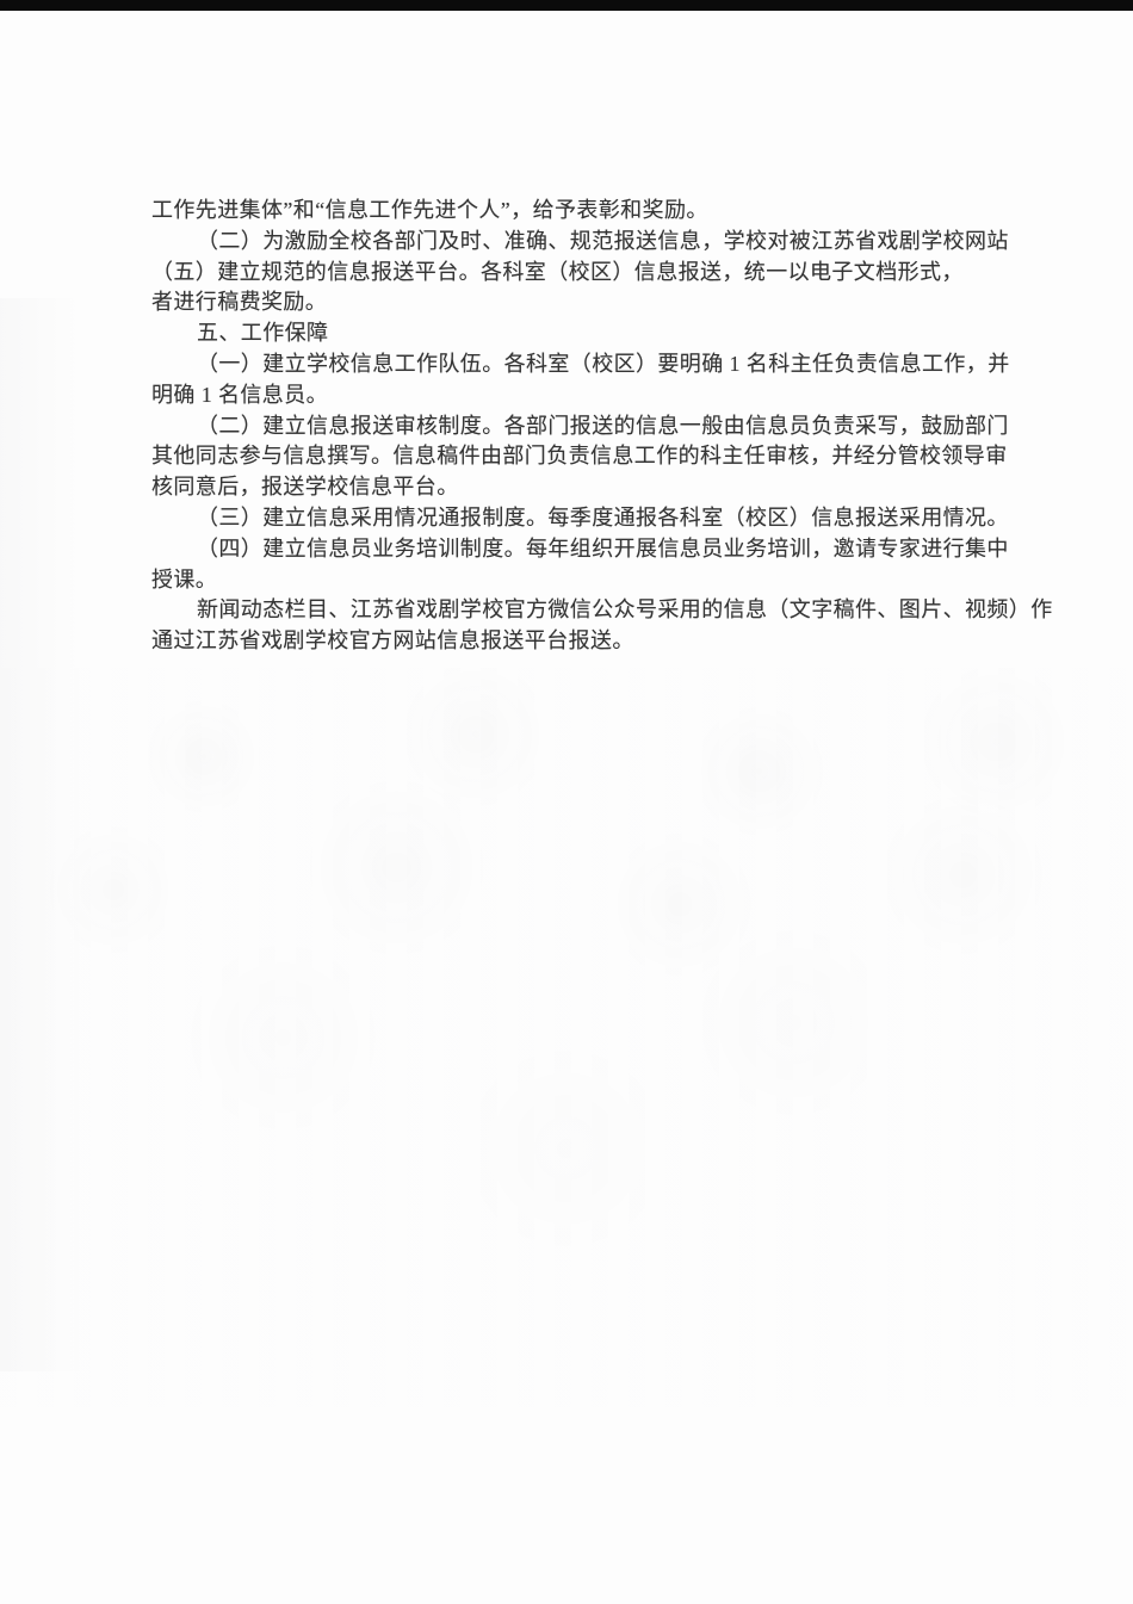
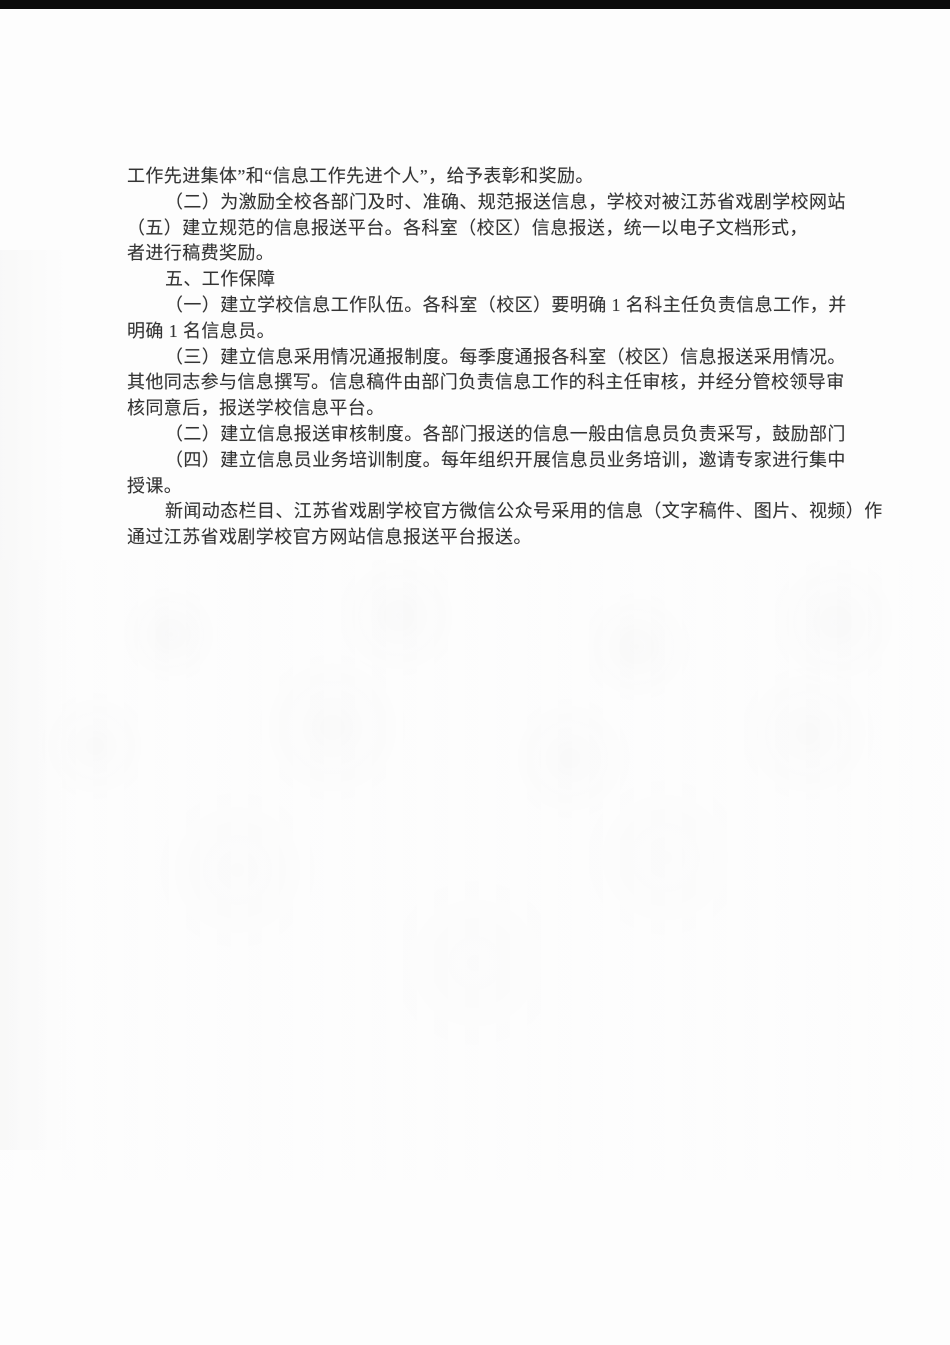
  工作先进集体”和“信息工作先进个人”，给予表彰和奖励。
  （二）为激励全校各部门及时、准确、规范报送信息，学校对被江苏省戏剧学校网站
  （五）建立规范的信息报送平台。各科室（校区）信息报送，统一以电子文档形式，
  者进行稿费奖励。
  五、工作保障
  （一）建立学校信息工作队伍。各科室（校区）要明确 1 名科主任负责信息工作，并
  明确 1 名信息员。
- （二）建立信息报送审核制度。各部门报送的信息一般由信息员负责采写，鼓励部门
+ （三）建立信息采用情况通报制度。每季度通报各科室（校区）信息报送采用情况。
  其他同志参与信息撰写。信息稿件由部门负责信息工作的科主任审核，并经分管校领导审
  核同意后，报送学校信息平台。
- （三）建立信息采用情况通报制度。每季度通报各科室（校区）信息报送采用情况。
+ （二）建立信息报送审核制度。各部门报送的信息一般由信息员负责采写，鼓励部门
  （四）建立信息员业务培训制度。每年组织开展信息员业务培训，邀请专家进行集中
  授课。
  新闻动态栏目、江苏省戏剧学校官方微信公众号采用的信息（文字稿件、图片、视频）作
  通过江苏省戏剧学校官方网站信息报送平台报送。
